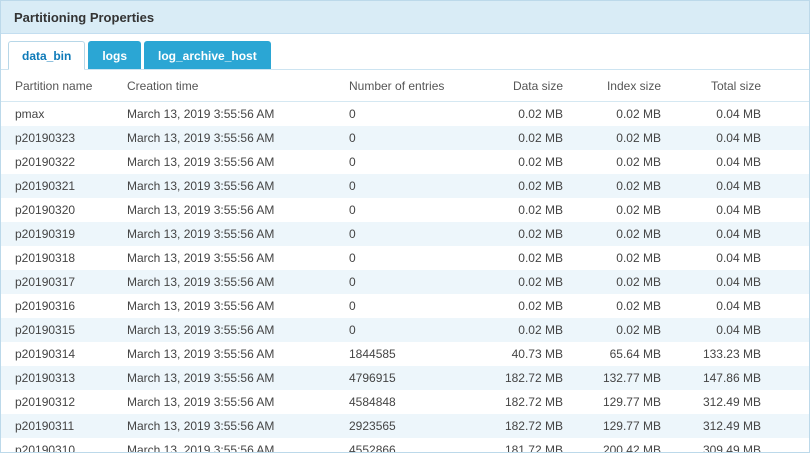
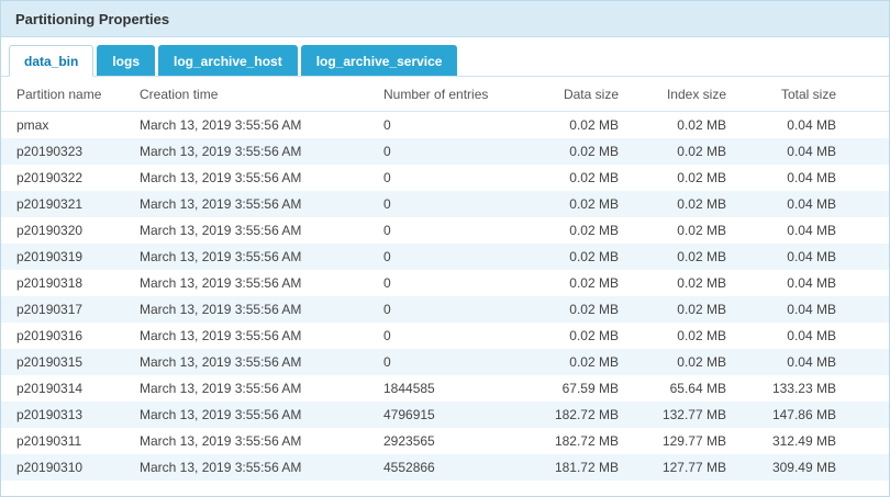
  Partitioning Properties
  data_bin
  logs
  log_archive_host
+ log_archive_service
  Partition name	Creation time	Number of entries	Data size	Index size	Total size
  pmax	March 13, 2019 3:55:56 AM	0	0.02 MB	0.02 MB	0.04 MB
  p20190323	March 13, 2019 3:55:56 AM	0	0.02 MB	0.02 MB	0.04 MB
  p20190322	March 13, 2019 3:55:56 AM	0	0.02 MB	0.02 MB	0.04 MB
  p20190321	March 13, 2019 3:55:56 AM	0	0.02 MB	0.02 MB	0.04 MB
  p20190320	March 13, 2019 3:55:56 AM	0	0.02 MB	0.02 MB	0.04 MB
  p20190319	March 13, 2019 3:55:56 AM	0	0.02 MB	0.02 MB	0.04 MB
  p20190318	March 13, 2019 3:55:56 AM	0	0.02 MB	0.02 MB	0.04 MB
  p20190317	March 13, 2019 3:55:56 AM	0	0.02 MB	0.02 MB	0.04 MB
  p20190316	March 13, 2019 3:55:56 AM	0	0.02 MB	0.02 MB	0.04 MB
  p20190315	March 13, 2019 3:55:56 AM	0	0.02 MB	0.02 MB	0.04 MB
- p20190314	March 13, 2019 3:55:56 AM	1844585	40.73 MB	65.64 MB	133.23 MB
+ p20190314	March 13, 2019 3:55:56 AM	1844585	67.59 MB	65.64 MB	133.23 MB
  p20190313	March 13, 2019 3:55:56 AM	4796915	182.72 MB	132.77 MB	147.86 MB
- p20190312	March 13, 2019 3:55:56 AM	4584848	182.72 MB	129.77 MB	312.49 MB
  p20190311	March 13, 2019 3:55:56 AM	2923565	182.72 MB	129.77 MB	312.49 MB
- p20190310	March 13, 2019 3:55:56 AM	4552866	181.72 MB	200.42 MB	309.49 MB
+ p20190310	March 13, 2019 3:55:56 AM	4552866	181.72 MB	127.77 MB	309.49 MB
